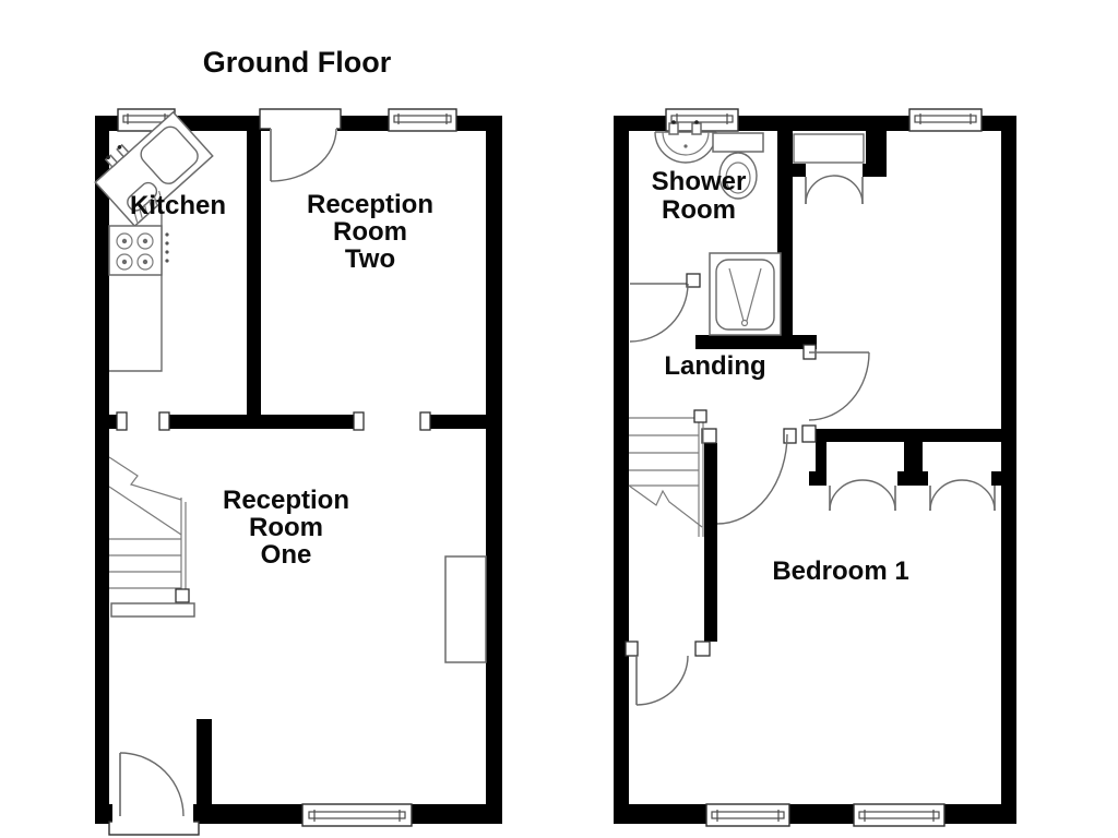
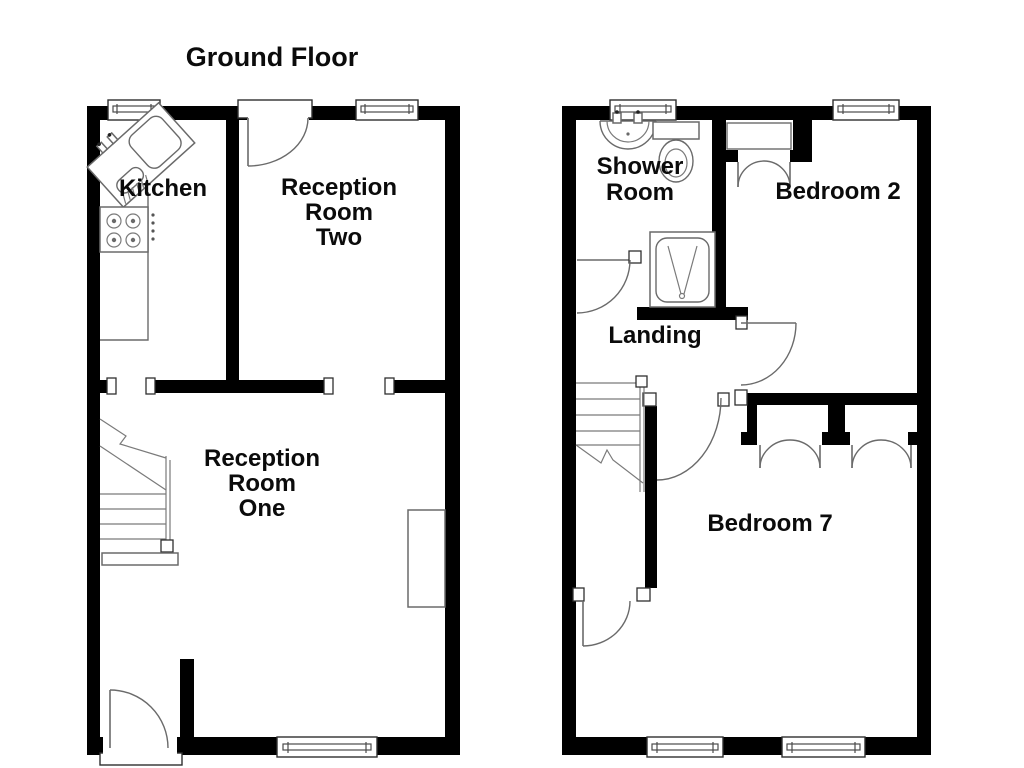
  Ground Floor
  Kitchen
  Reception
  Room
  Two
  Reception
  Room
  One
  Shower
  Room
+ Bedroom 2
  Landing
- Bedroom 1
+ Bedroom 7
